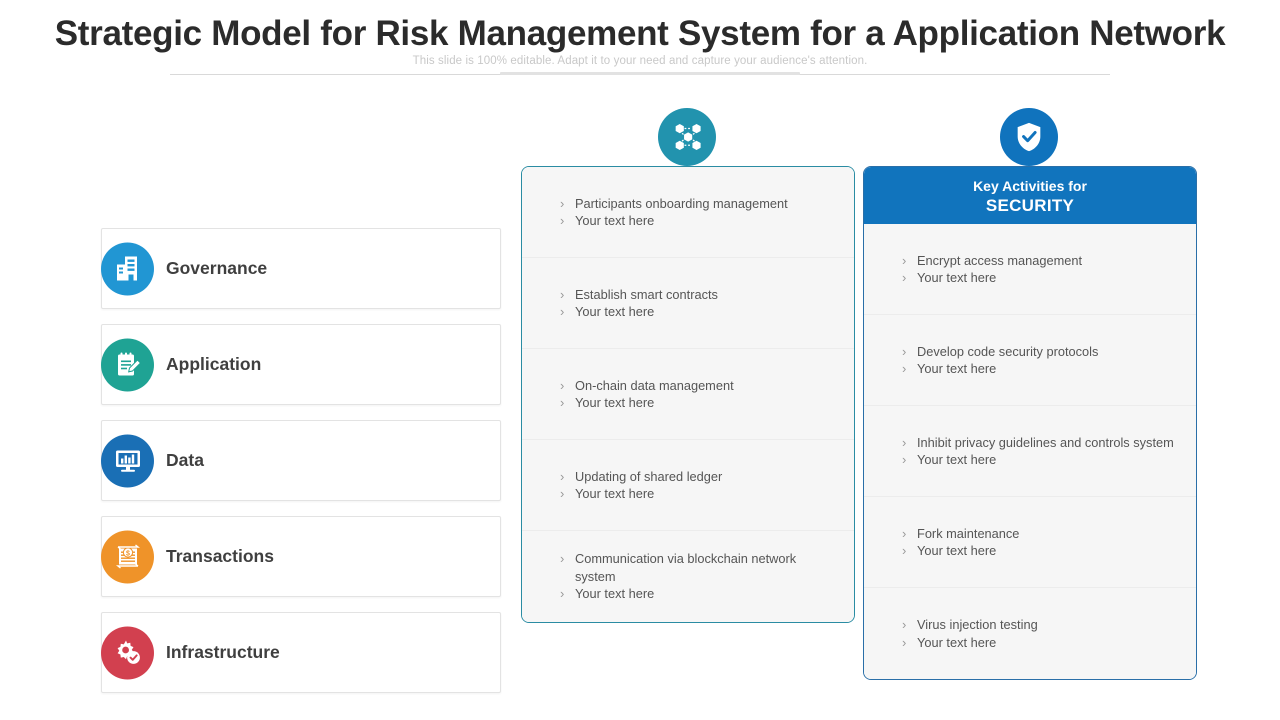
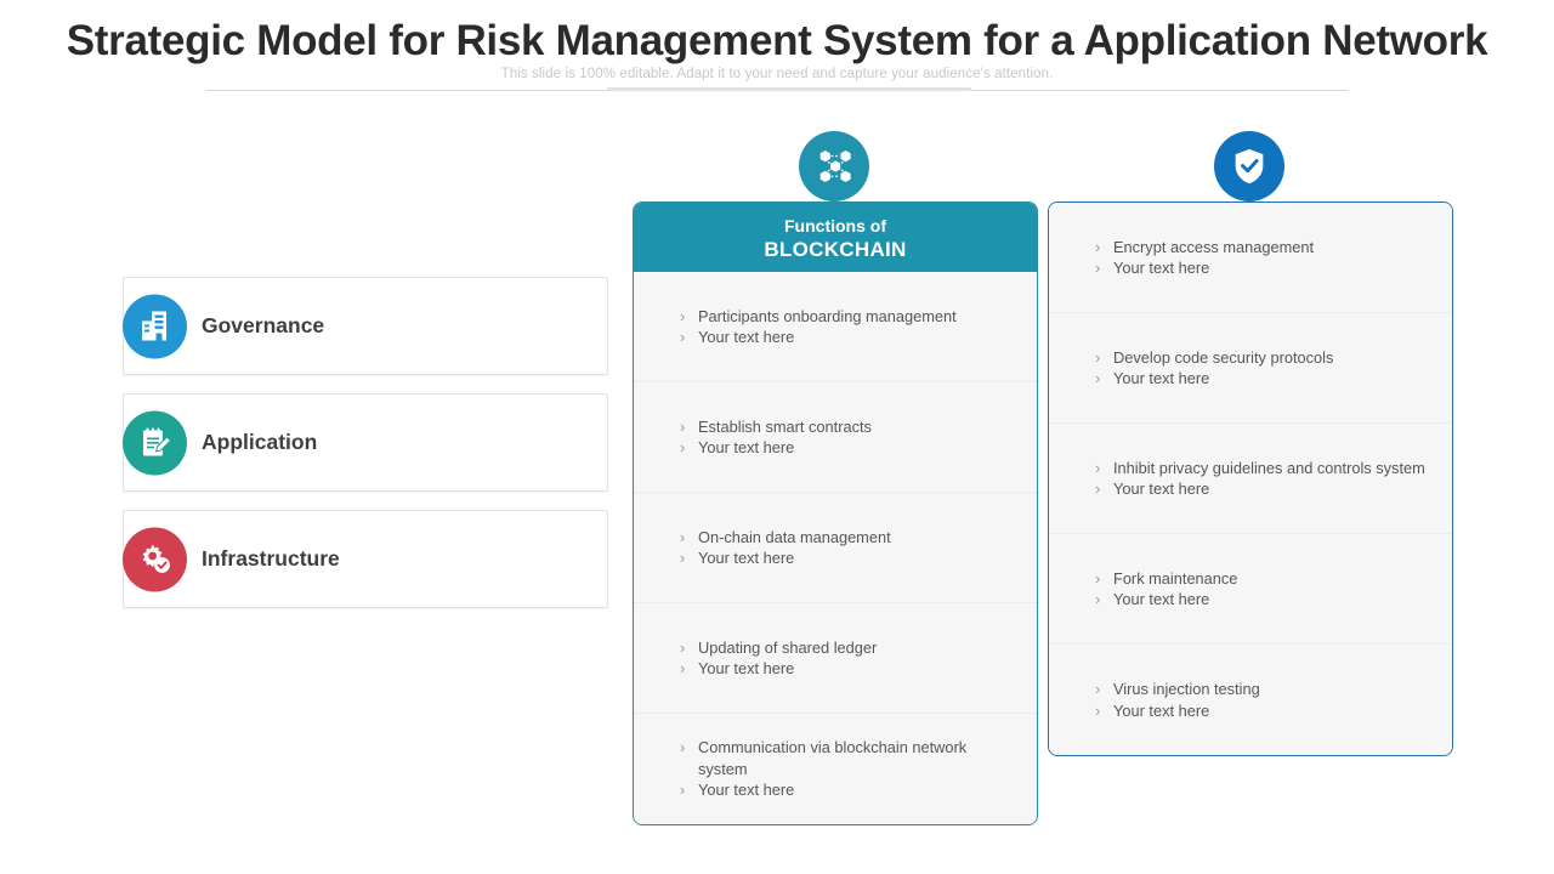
  Strategic Model for Risk Management System for a Application Network
  This slide is 100% editable. Adapt it to your need and capture your audience's attention.
  Governance
  Application
- Data
- Transactions
  Infrastructure
+ Functions of
+ BLOCKCHAIN
  ›
  Participants onboarding management
  ›
  Your text here
  ›
  Establish smart contracts
  ›
  Your text here
  ›
  On-chain data management
  ›
  Your text here
  ›
  Updating of shared ledger
  ›
  Your text here
  ›
  Communication via blockchain network system
  ›
  Your text here
- Key Activities for
- SECURITY
  ›
  Encrypt access management
  ›
  Your text here
  ›
  Develop code security protocols
  ›
  Your text here
  ›
  Inhibit privacy guidelines and controls system
  ›
  Your text here
  ›
  Fork maintenance
  ›
  Your text here
  ›
  Virus injection testing
  ›
  Your text here
